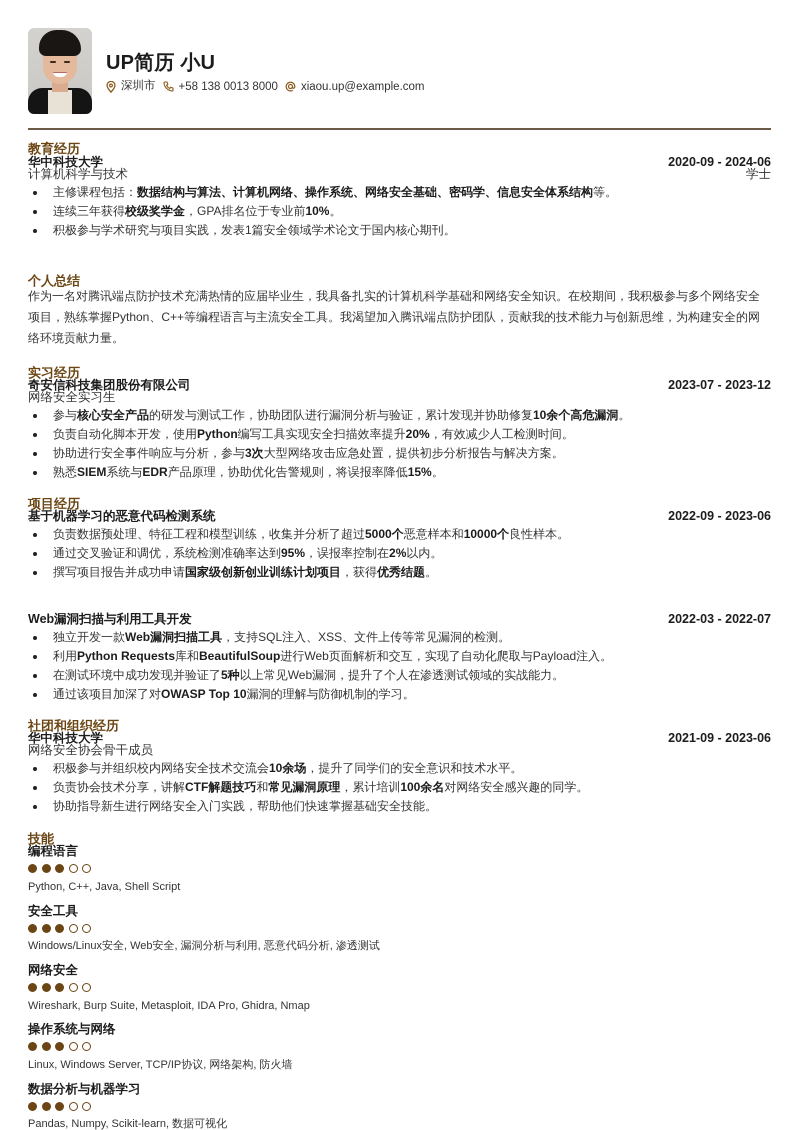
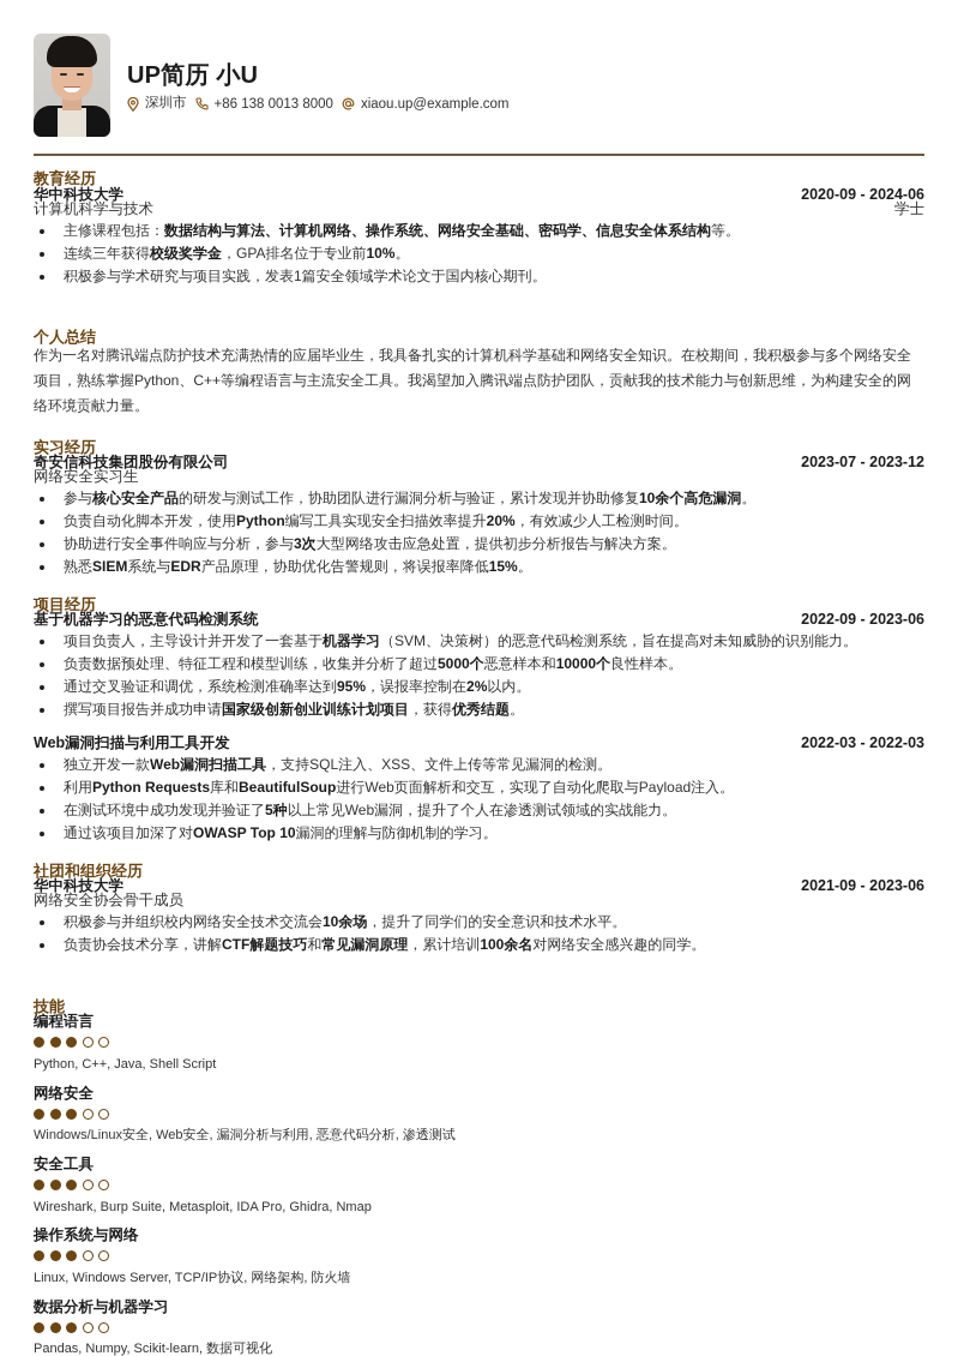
  UP简历 小U
  深圳市
- +58 138 0013 8000
+ +86 138 0013 8000
  xiaou.up@example.com
  教育经历
  华中科技大学
  2020-09 - 2024-06
  计算机科学与技术
  学士
  主修课程包括：数据结构与算法、计算机网络、操作系统、网络安全基础、密码学、信息安全体系结构等。
  连续三年获得校级奖学金，GPA排名位于专业前10%。
  积极参与学术研究与项目实践，发表1篇安全领域学术论文于国内核心期刊。
  个人总结
  作为一名对腾讯端点防护技术充满热情的应届毕业生，我具备扎实的计算机科学基础和网络安全知识。在校期间，我积极参与多个网络安全项目，熟练掌握Python、C++等编程语言与主流安全工具。我渴望加入腾讯端点防护团队，贡献我的技术能力与创新思维，为构建安全的网络环境贡献力量。
  实习经历
  奇安信科技集团股份有限公司
  2023-07 - 2023-12
  网络安全实习生
  参与核心安全产品的研发与测试工作，协助团队进行漏洞分析与验证，累计发现并协助修复10余个高危漏洞。
  负责自动化脚本开发，使用Python编写工具实现安全扫描效率提升20%，有效减少人工检测时间。
  协助进行安全事件响应与分析，参与3次大型网络攻击应急处置，提供初步分析报告与解决方案。
  熟悉SIEM系统与EDR产品原理，协助优化告警规则，将误报率降低15%。
  项目经历
  基于机器学习的恶意代码检测系统
  2022-09 - 2023-06
+ 项目负责人，主导设计并开发了一套基于机器学习（SVM、决策树）的恶意代码检测系统，旨在提高对未知威胁的识别能力。
  负责数据预处理、特征工程和模型训练，收集并分析了超过5000个恶意样本和10000个良性样本。
  通过交叉验证和调优，系统检测准确率达到95%，误报率控制在2%以内。
  撰写项目报告并成功申请国家级创新创业训练计划项目，获得优秀结题。
  Web漏洞扫描与利用工具开发
- 2022-03 - 2022-07
+ 2022-03 - 2022-03
  独立开发一款Web漏洞扫描工具，支持SQL注入、XSS、文件上传等常见漏洞的检测。
  利用Python Requests库和BeautifulSoup进行Web页面解析和交互，实现了自动化爬取与Payload注入。
  在测试环境中成功发现并验证了5种以上常见Web漏洞，提升了个人在渗透测试领域的实战能力。
  通过该项目加深了对OWASP Top 10漏洞的理解与防御机制的学习。
  社团和组织经历
  华中科技大学
  2021-09 - 2023-06
  网络安全协会骨干成员
  积极参与并组织校内网络安全技术交流会10余场，提升了同学们的安全意识和技术水平。
  负责协会技术分享，讲解CTF解题技巧和常见漏洞原理，累计培训100余名对网络安全感兴趣的同学。
- 协助指导新生进行网络安全入门实践，帮助他们快速掌握基础安全技能。
  技能
  编程语言
  Python, C++, Java, Shell Script
- 安全工具
+ 网络安全
  Windows/Linux安全, Web安全, 漏洞分析与利用, 恶意代码分析, 渗透测试
- 网络安全
+ 安全工具
  Wireshark, Burp Suite, Metasploit, IDA Pro, Ghidra, Nmap
  操作系统与网络
  Linux, Windows Server, TCP/IP协议, 网络架构, 防火墙
  数据分析与机器学习
  Pandas, Numpy, Scikit-learn, 数据可视化
